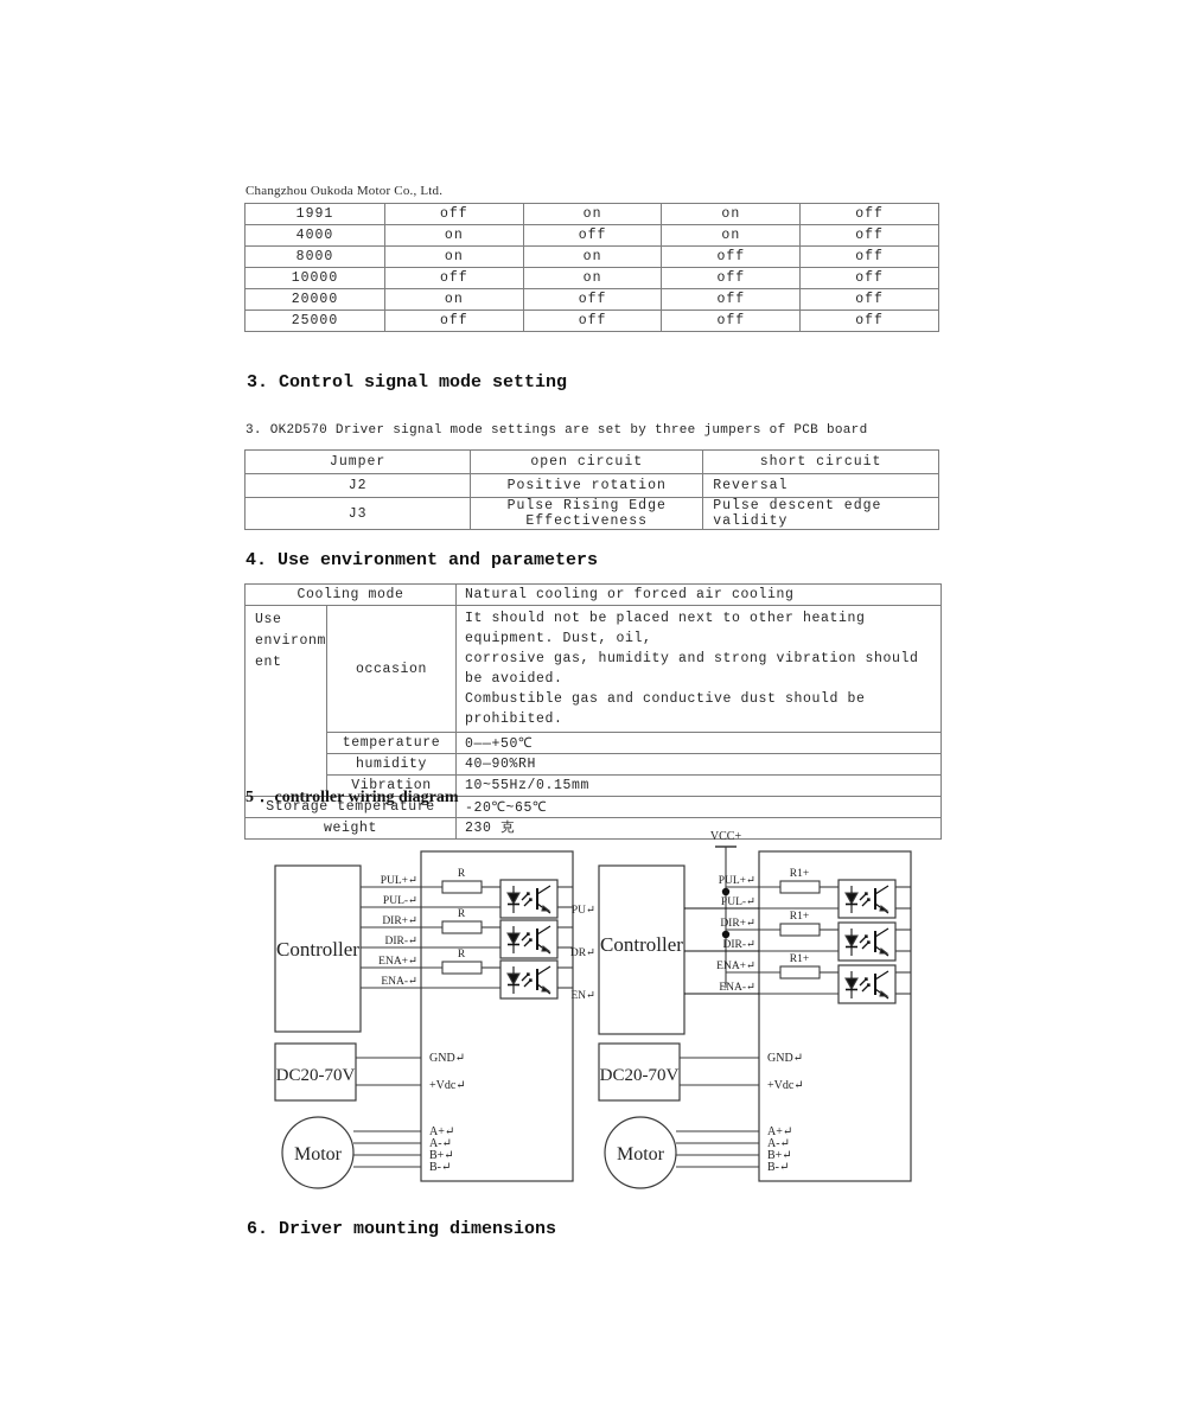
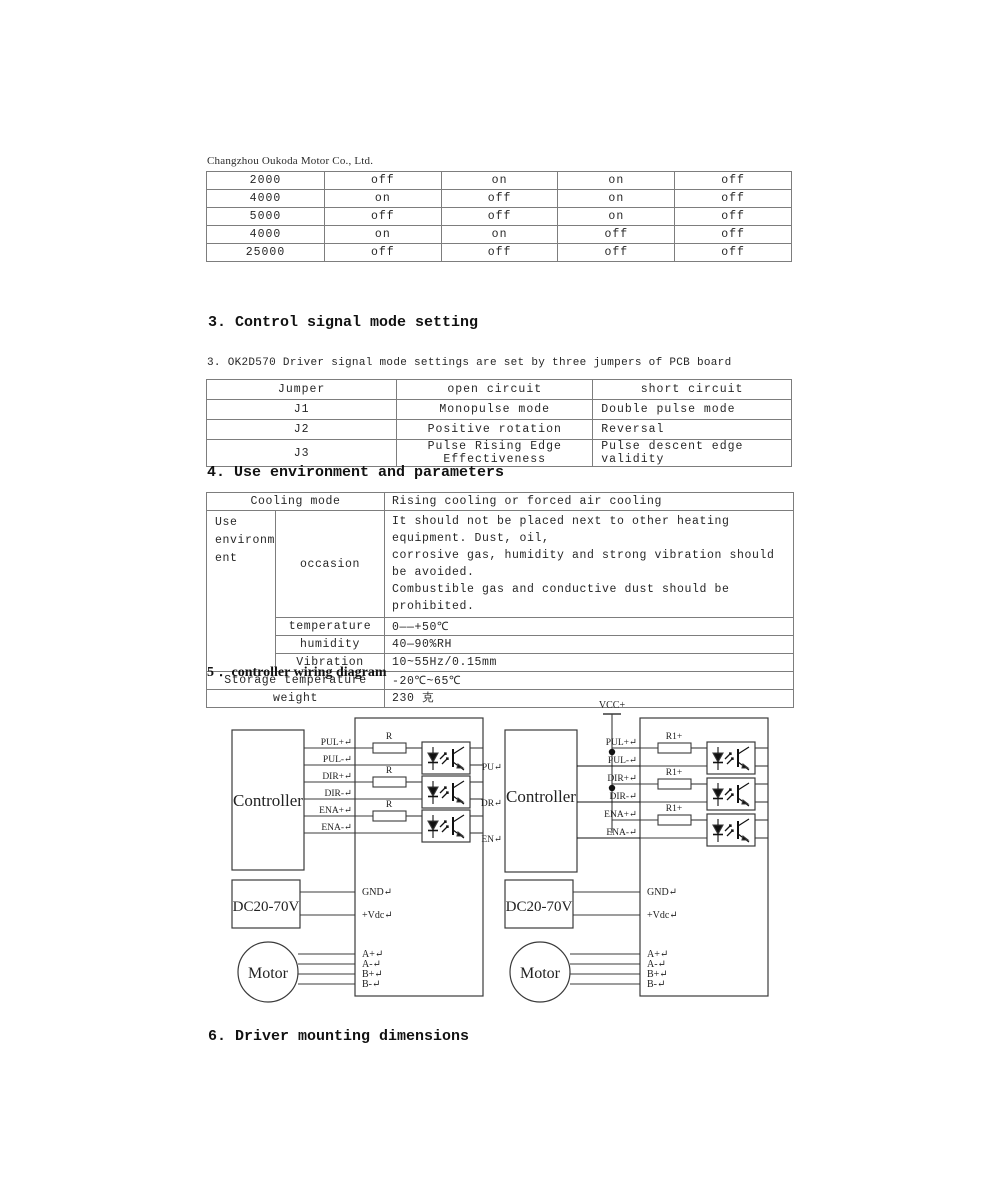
  Changzhou Oukoda Motor Co., Ltd.
- 1991	off	on	on	off
+ 2000	off	on	on	off
  4000	on	off	on	off
+ 5000	off	off	on	off
- 8000	on	on	off	off
+ 4000	on	on	off	off
- 10000	off	on	off	off
- 20000	on	off	off	off
  25000	off	off	off	off
  3. Control signal mode setting
  3. OK2D570 Driver signal mode settings are set by three jumpers of PCB board
  Jumper	open circuit	short circuit
+ J1	Monopulse mode	Double pulse mode
  J2	Positive rotation	Reversal
  J3	Pulse Rising Edge Effectiveness	Pulse descent edge validity
  4. Use environment and parameters
- Cooling mode	Natural cooling or forced air cooling
+ Cooling mode	Rising cooling or forced air cooling
  Use environm ent	occasion	It should not be placed next to other heating equipment. Dust, oil, corrosive gas, humidity and strong vibration should be avoided. Combustible gas and conductive dust should be prohibited.
  temperature	0——+50℃
  humidity	40—90%RH
  Vibration	10~55Hz/0.15mm
  Storage temperature	-20℃~65℃
  weight	230 克
  5． controller wiring diagram
  Controller
  PUL+↵
  PUL-↵
  DIR+↵
  DIR-↵
  ENA+↵
  ENA-↵
  R
  R
  R
  DC20-70V
  GND↵
  +Vdc↵
  Motor
  A+↵
  A-↵
  B+↵
  B-↵
  Controller
  VCC+
  PU↵
  DR↵
  EN↵
  PUL+↵
  PUL-↵
  DIR+↵
  DIR-↵
  ENA+↵
  ENA-↵
  R1+
  R1+
  R1+
  DC20-70V
  GND↵
  +Vdc↵
  Motor
  A+↵
  A-↵
  B+↵
  B-↵
  6. Driver mounting dimensions
